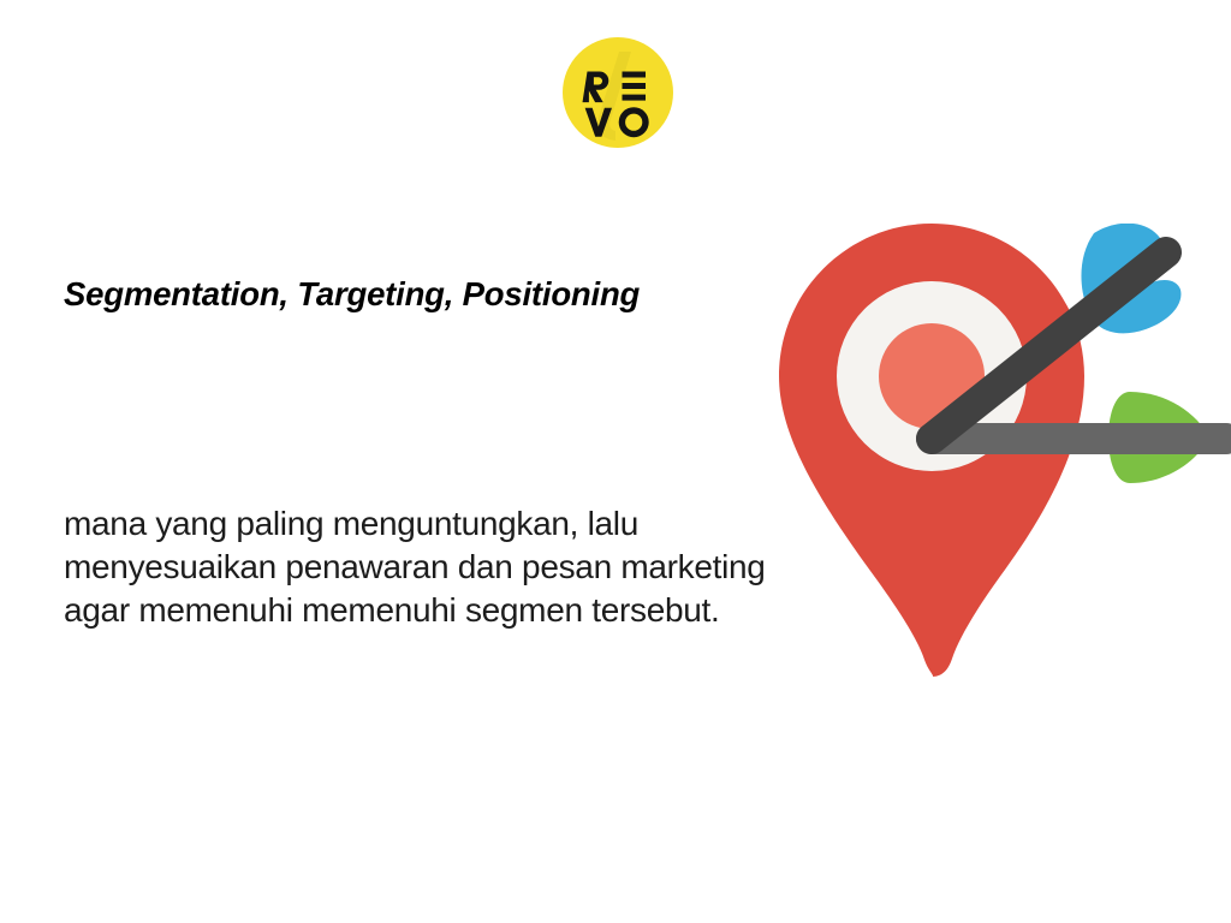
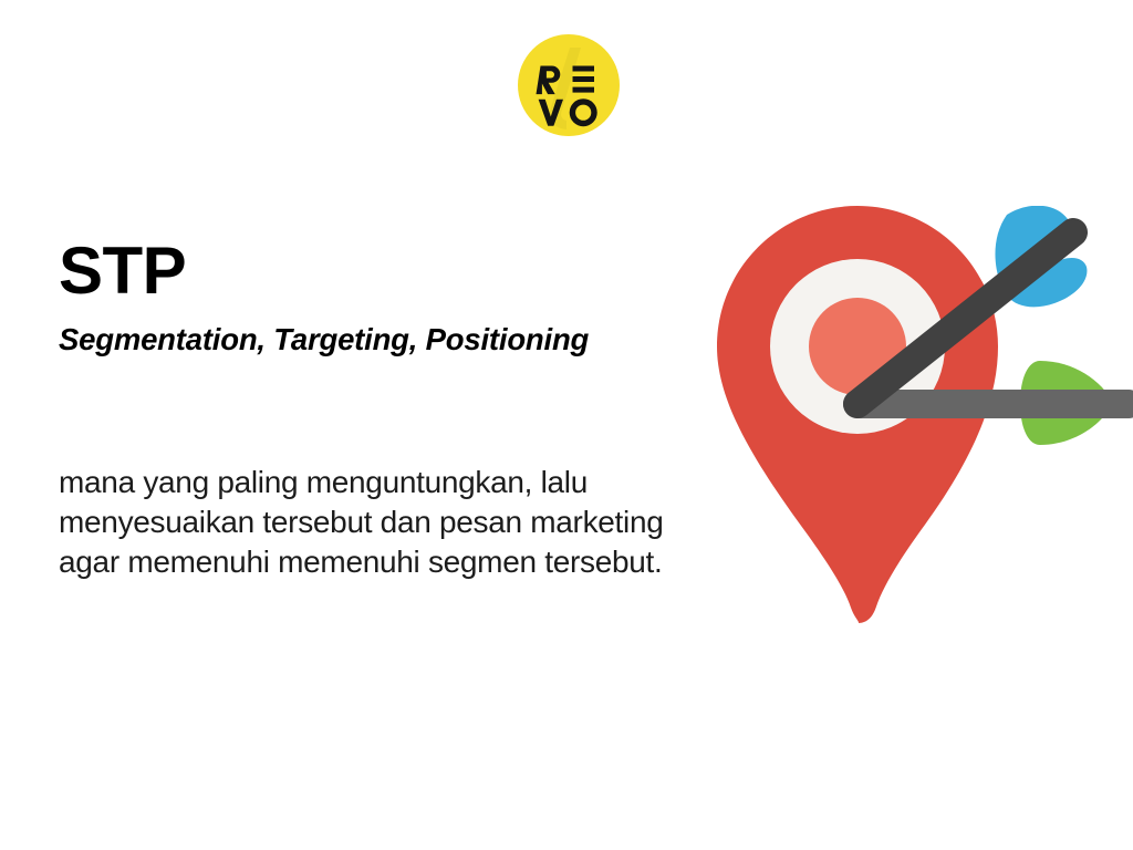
+ STP
  Segmentation, Targeting, Positioning
  mana yang paling menguntungkan, lalu
- menyesuaikan penawaran dan pesan marketing
+ menyesuaikan tersebut dan pesan marketing
  agar memenuhi memenuhi segmen tersebut.
